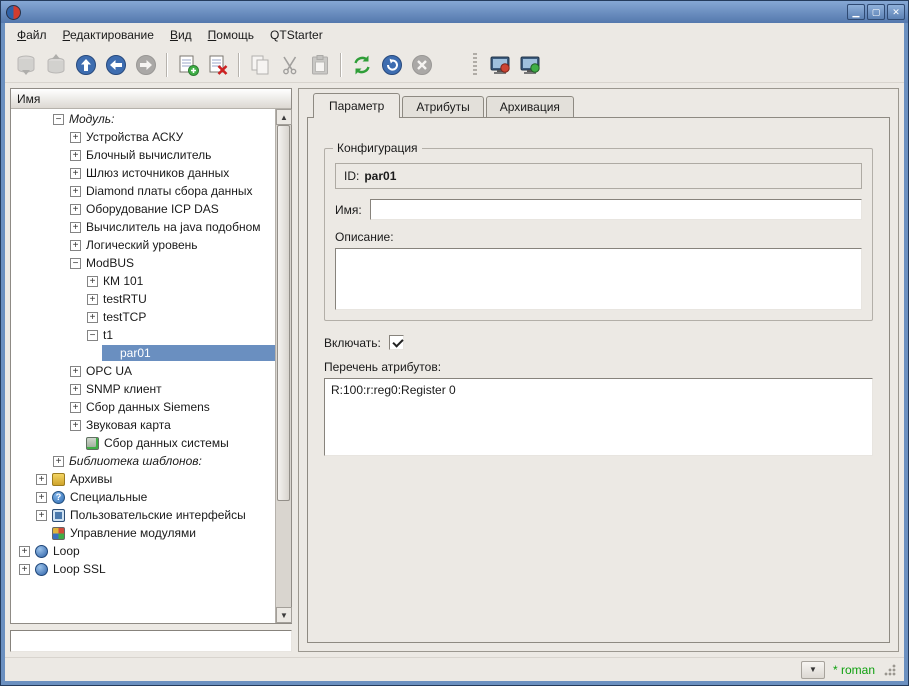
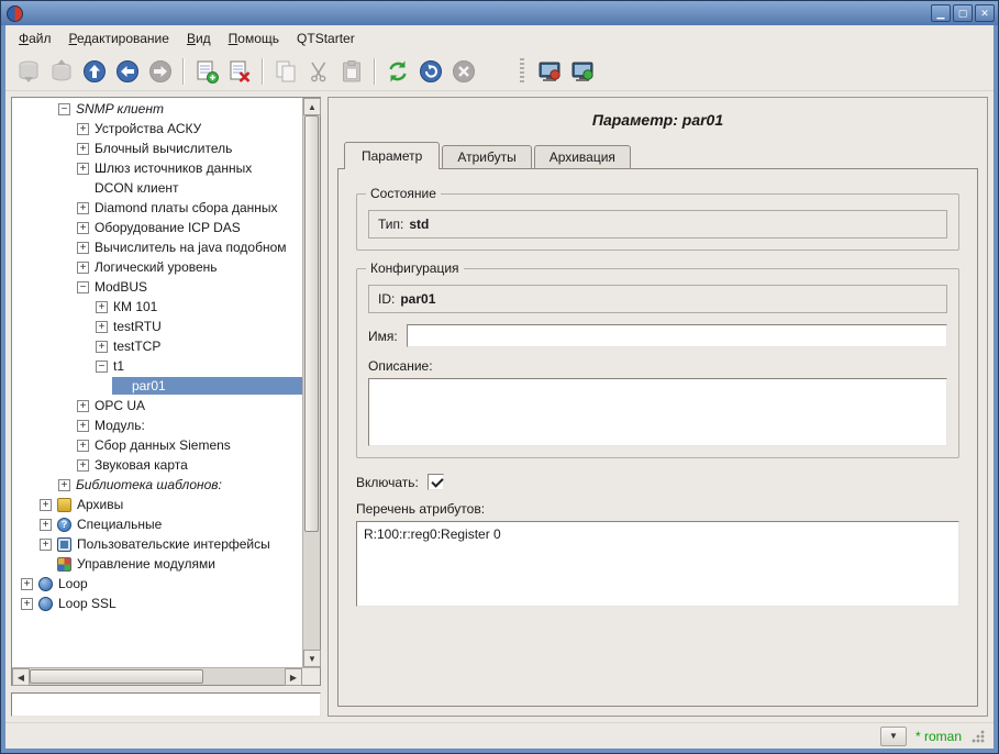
  ▁
  ▢
  ✕
  Файл
  Редактирование
  Вид
  Помощь
  QTStarter
- Имя
  −
- Модуль:
+ SNMP клиент
  +
  Устройства АСКУ
  +
  Блочный вычислитель
  +
  Шлюз источников данных
+ DCON клиент
  +
  Diamond платы сбора данных
  +
  Оборудование ICP DAS
  +
  Вычислитель на java подобном
  +
  Логический уровень
  −
  ModBUS
  +
  КМ 101
  +
  testRTU
  +
  testTCP
  −
  t1
  par01
  +
  OPC UA
  +
- SNMP клиент
+ Модуль:
  +
  Сбор данных Siemens
  +
  Звуковая карта
- Сбор данных системы
  +
  Библиотека шаблонов:
  +
  Архивы
  +
  Специальные
  +
  Пользовательские интерфейсы
  Управление модулями
  +
  Loop
  +
  Loop SSL
  ▲
  ▼
+ ◀
+ ▶
+ Параметр: par01
  Параметр
  Атрибуты
  Архивация
+ Состояние
+ Тип:
+ std
  Конфигурация
  ID:
  par01
  Имя:
  Описание:
  Включать:
  Перечень атрибутов:
  R:100:r:reg0:Register 0
  ▼
  * roman
